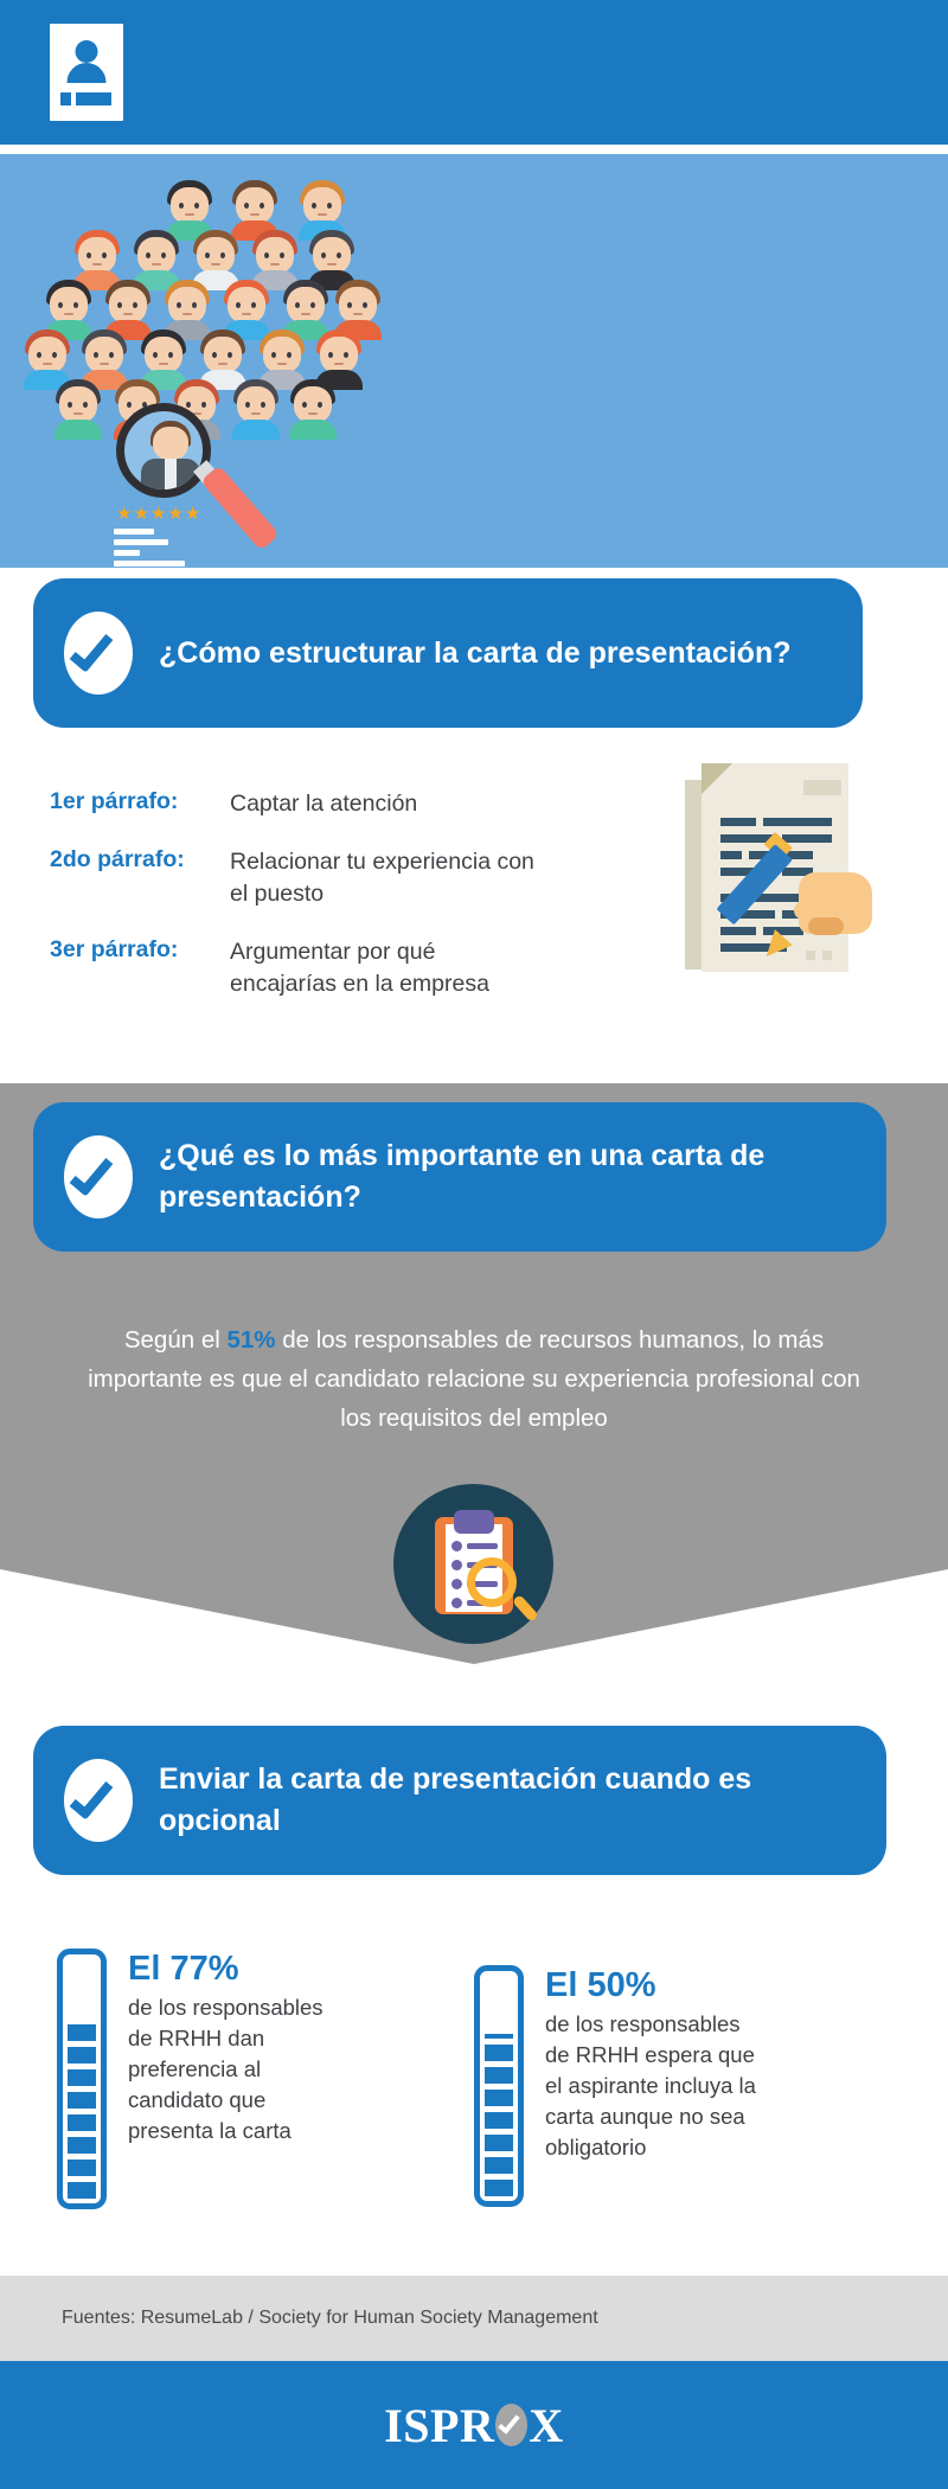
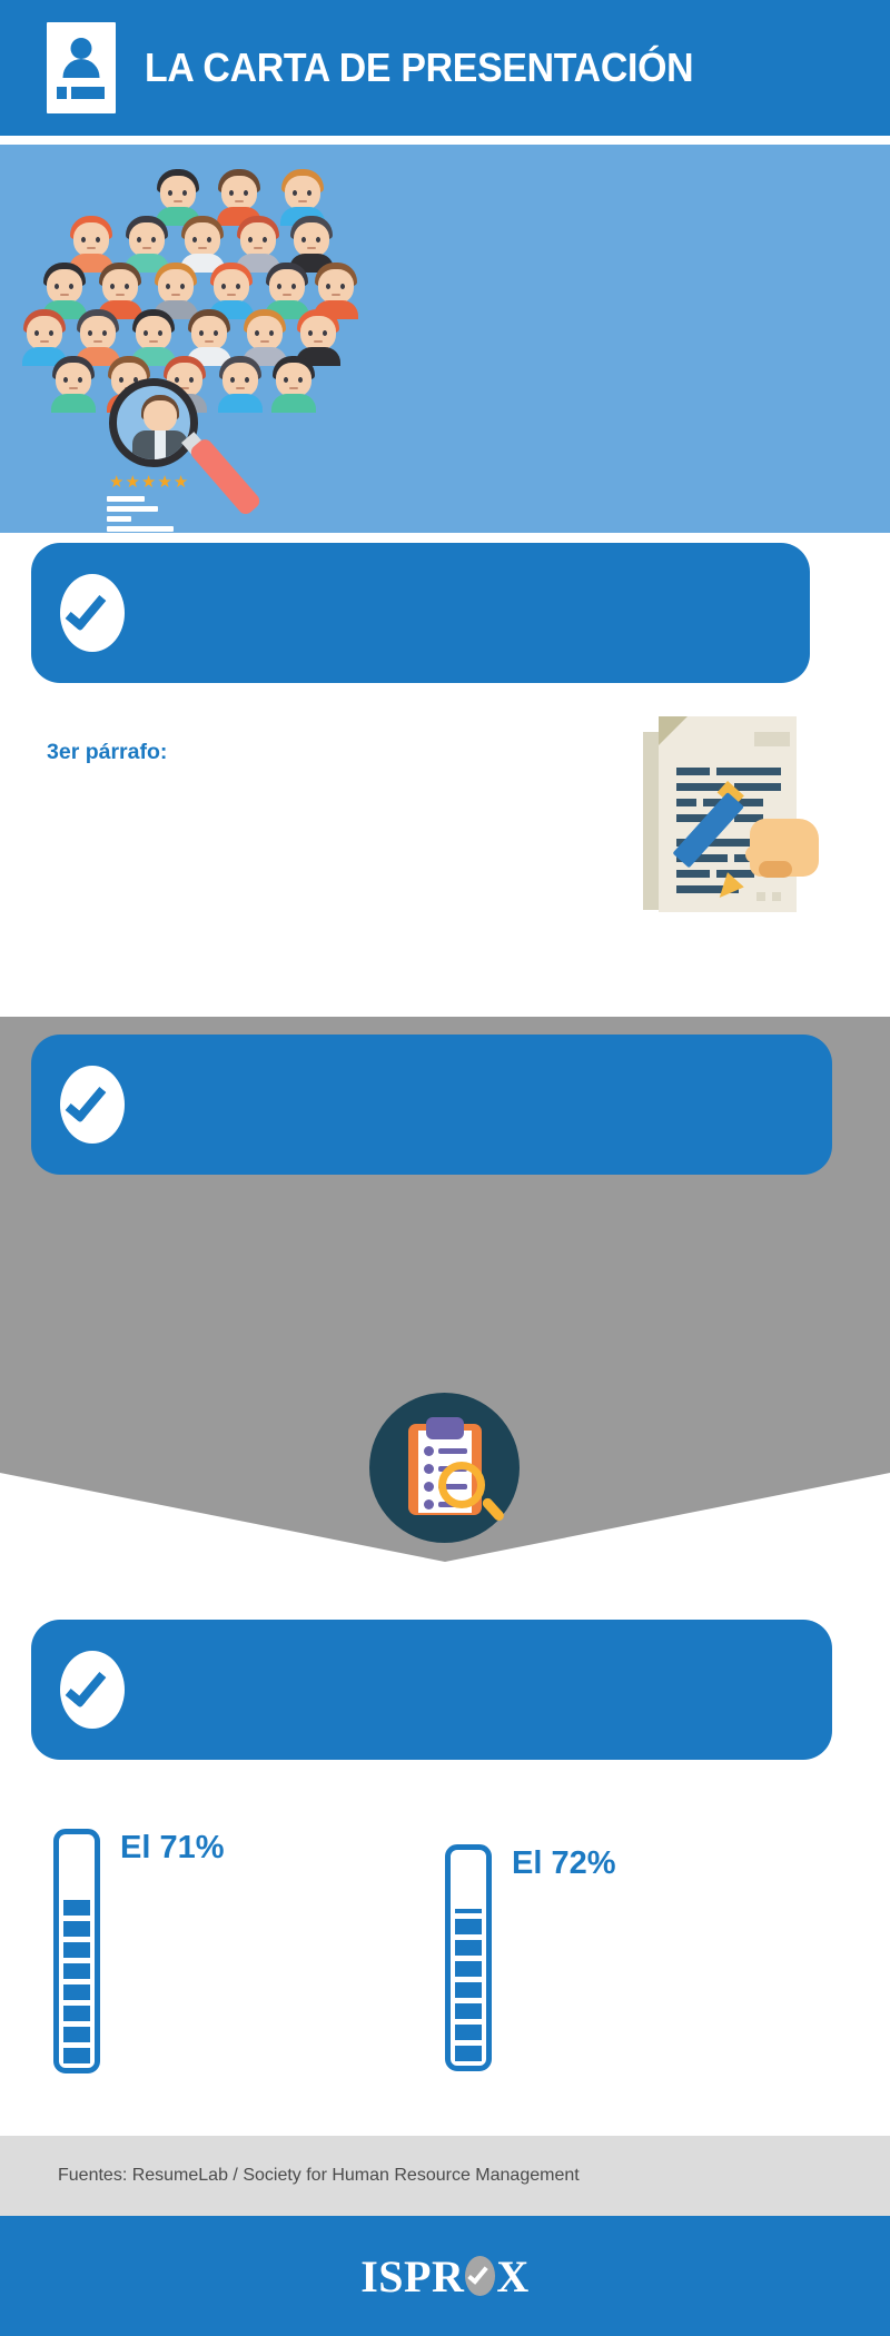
+ LA CARTA DE PRESENTACIÓN
  ★
  ★
  ★
  ★
  ★
- ¿Cómo estructurar la carta de presentación?
- 1er párrafo:
- Captar la atención
- 2do párrafo:
- Relacionar tu experiencia con el puesto
  3er párrafo:
- Argumentar por qué encajarías en la empresa
- Según el 51% de los responsables de recursos humanos, lo más importante es que el candidato relacione su experiencia profesional con los requisitos del empleo
- ¿Qué es lo más importante en una carta de presentación?
- Enviar la carta de presentación cuando es opcional
- El 77%
+ El 71%
- de los responsables de RRHH dan preferencia al candidato que presenta la carta
- El 50%
+ El 72%
- de los responsables de RRHH espera que el aspirante incluya la carta aunque no sea obligatorio
- Fuentes: ResumeLab / Society for Human Society Management
+ Fuentes: ResumeLab / Society for Human Resource Management
  ISPR
  X
